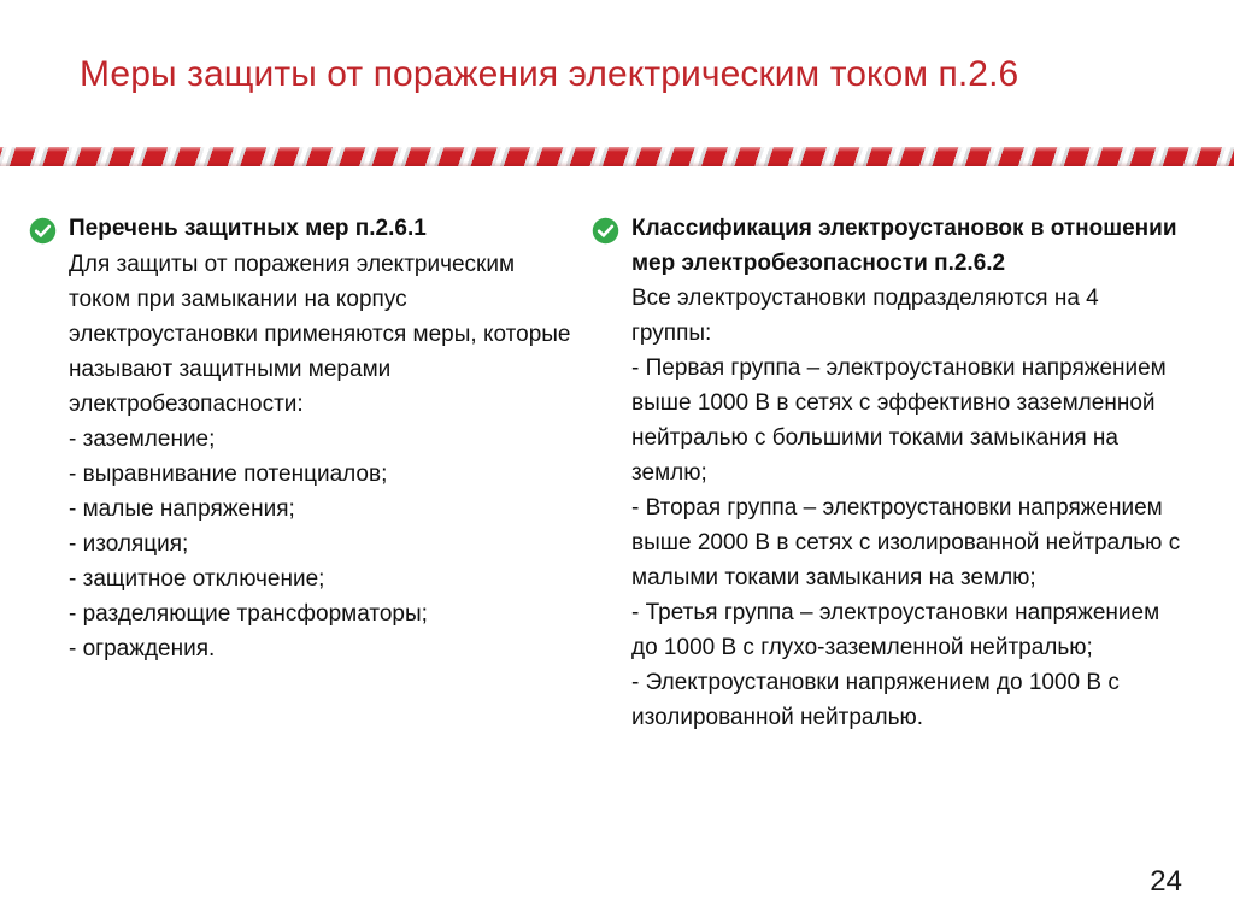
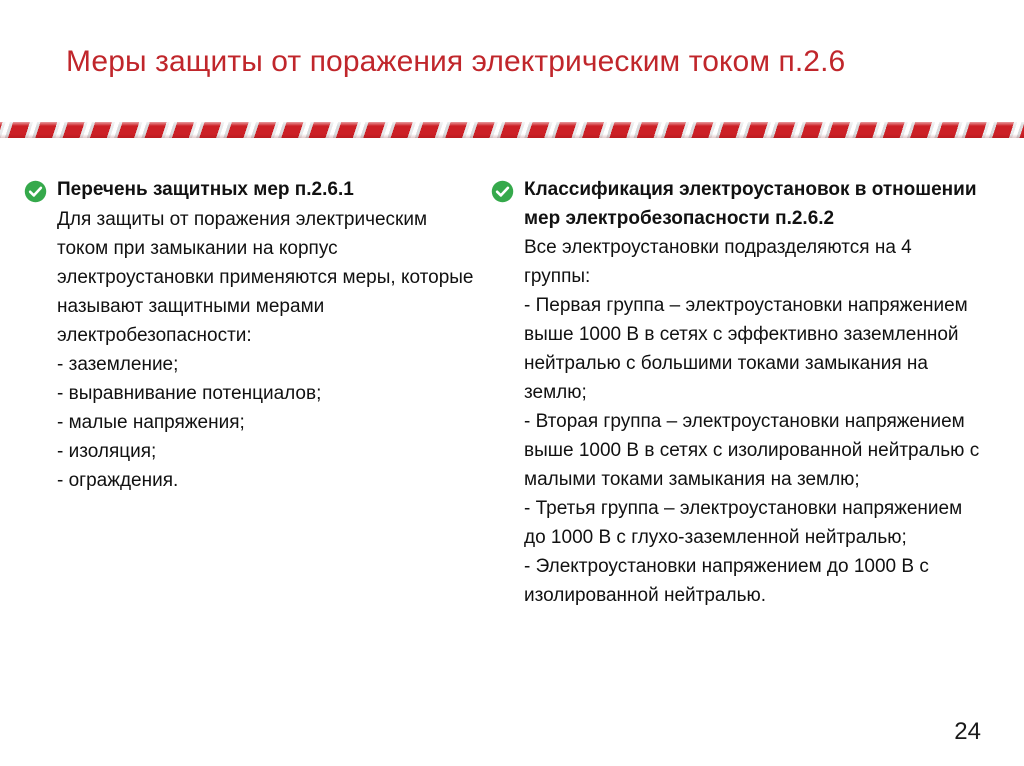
  Меры защиты от поражения электрическим током п.2.6
  Перечень защитных мер п.2.6.1
  Для защиты от поражения электрическим током при замыкании на корпус электроустановки применяются меры, которые называют защитными мерами электробезопасности:
  - заземление;
  - выравнивание потенциалов;
  - малые напряжения;
  - изоляция;
- - защитное отключение;
- - разделяющие трансформаторы;
  - ограждения.
  Классификация электроустановок в отношении мер электробезопасности п.2.6.2
  Все электроустановки подразделяются на 4 группы:
  - Первая группа – электроустановки напряжением выше 1000 В в сетях с эффективно заземленной нейтралью с большими токами замыкания на землю;
- - Вторая группа – электроустановки напряжением выше 2000 В в сетях с изолированной нейтралью с малыми токами замыкания на землю;
+ - Вторая группа – электроустановки напряжением выше 1000 В в сетях с изолированной нейтралью с малыми токами замыкания на землю;
  - Третья группа – электроустановки напряжением до 1000 В с глухо-заземленной нейтралью;
  - Электроустановки напряжением до 1000 В с изолированной нейтралью.
  24
